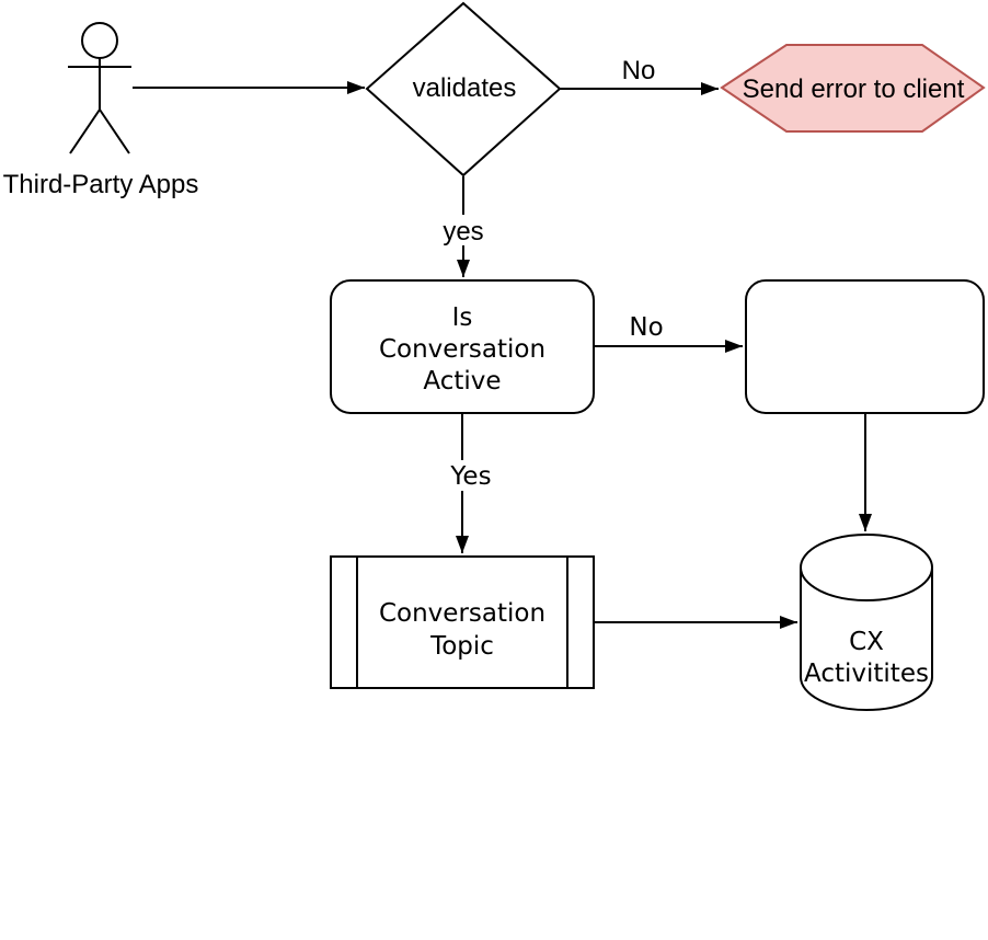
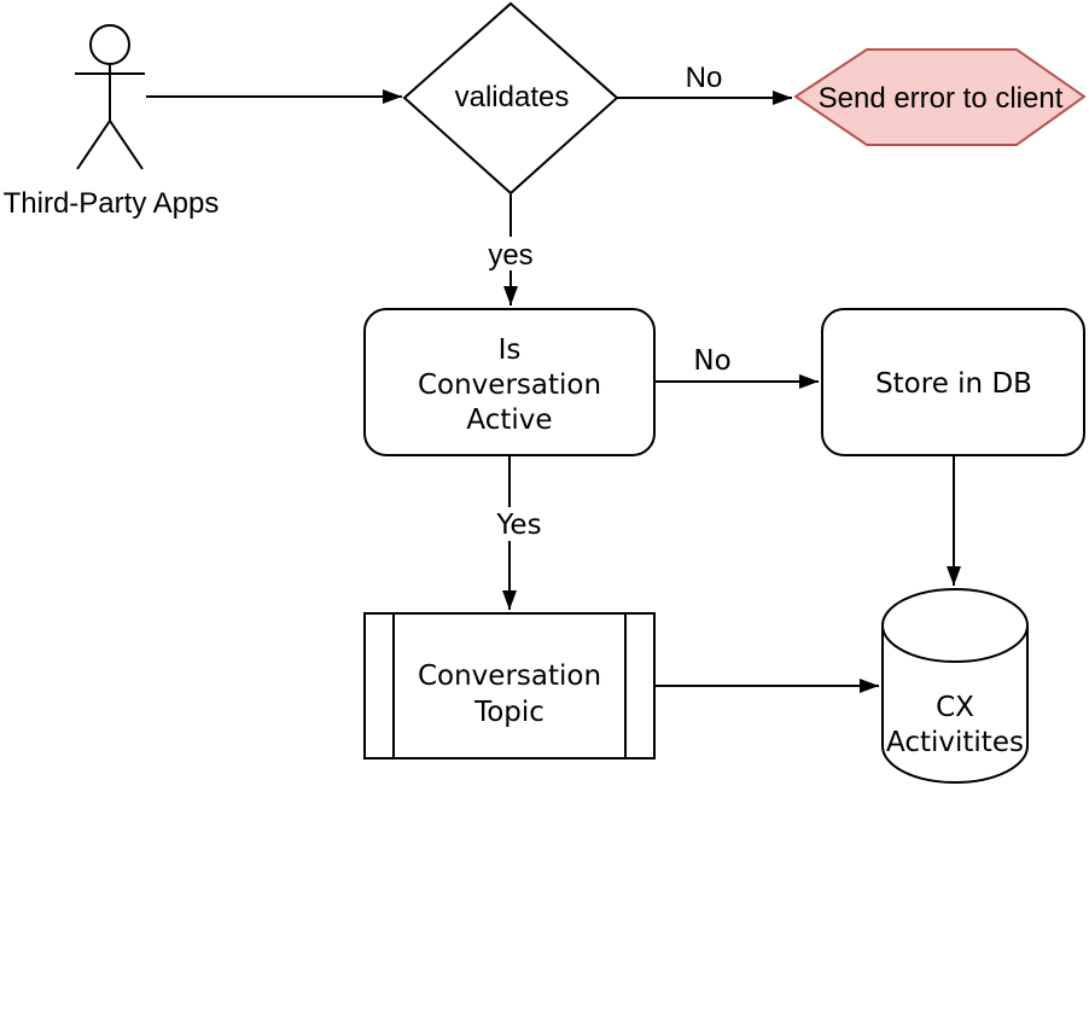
  Third-Party Apps
  validates
  No
  Send error to client
  yes
  Is
  Conversation
  Active
  No
+ Store in DB
  Yes
  Conversation
  Topic
  CX
  Activitites
